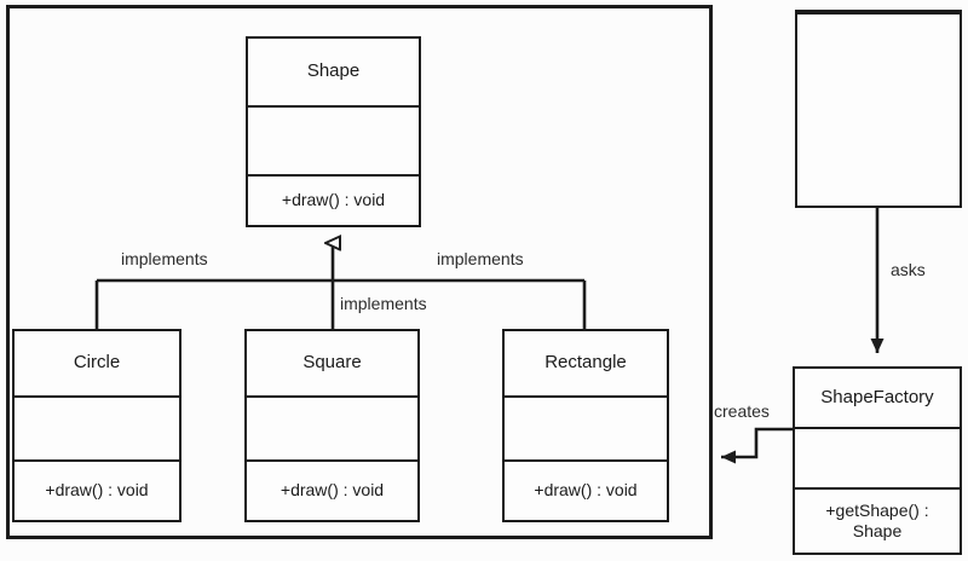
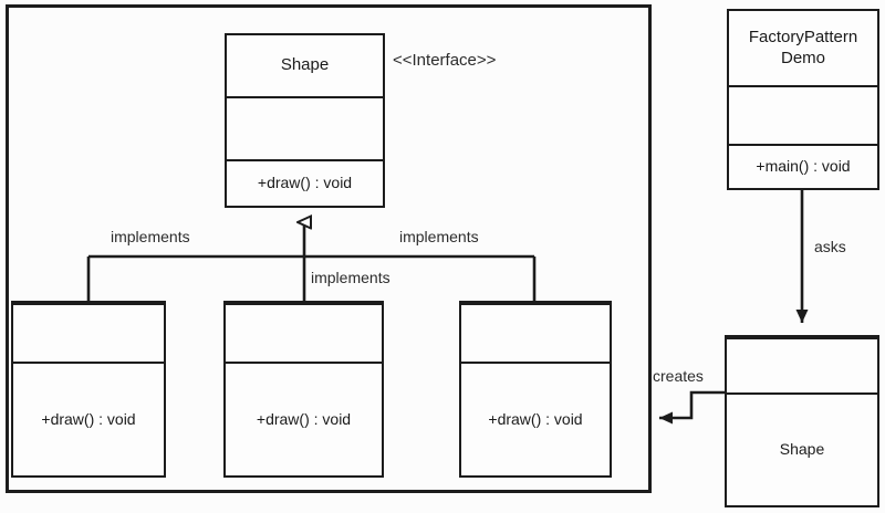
  Shape
  +draw() : void
+ <<Interface>>
  implements
  implements
  implements
- Circle
  +draw() : void
- Square
  +draw() : void
- Rectangle
  +draw() : void
+ FactoryPattern
+ Demo
+ +main() : void
  asks
- ShapeFactory
- +getShape() :
  Shape
  creates
